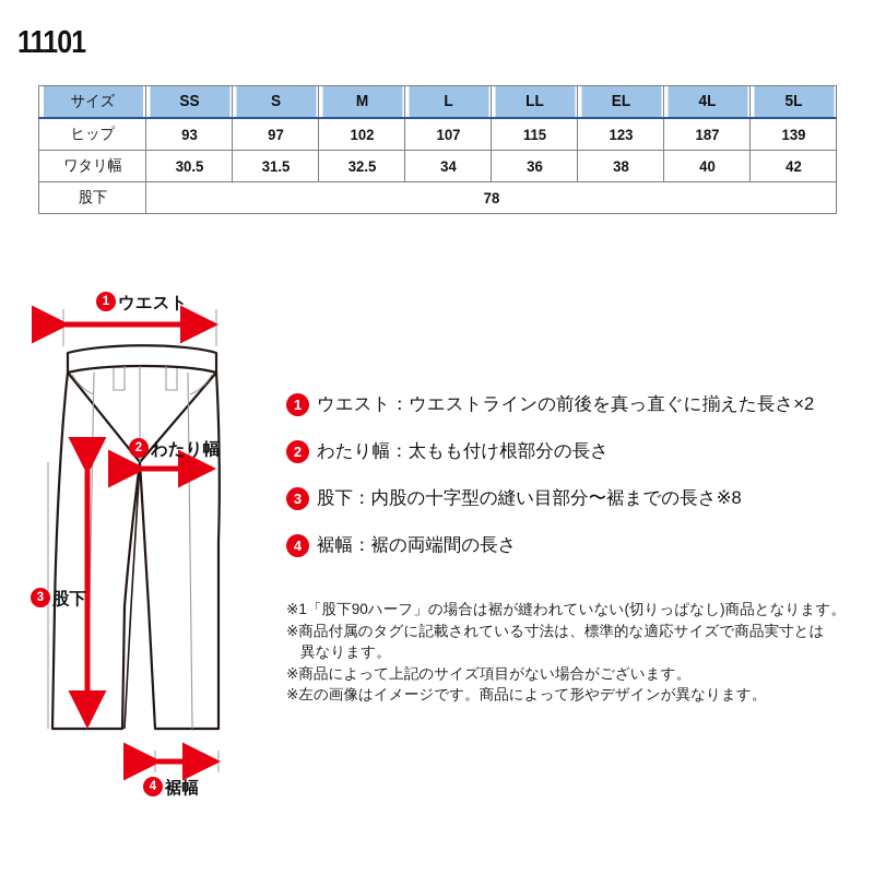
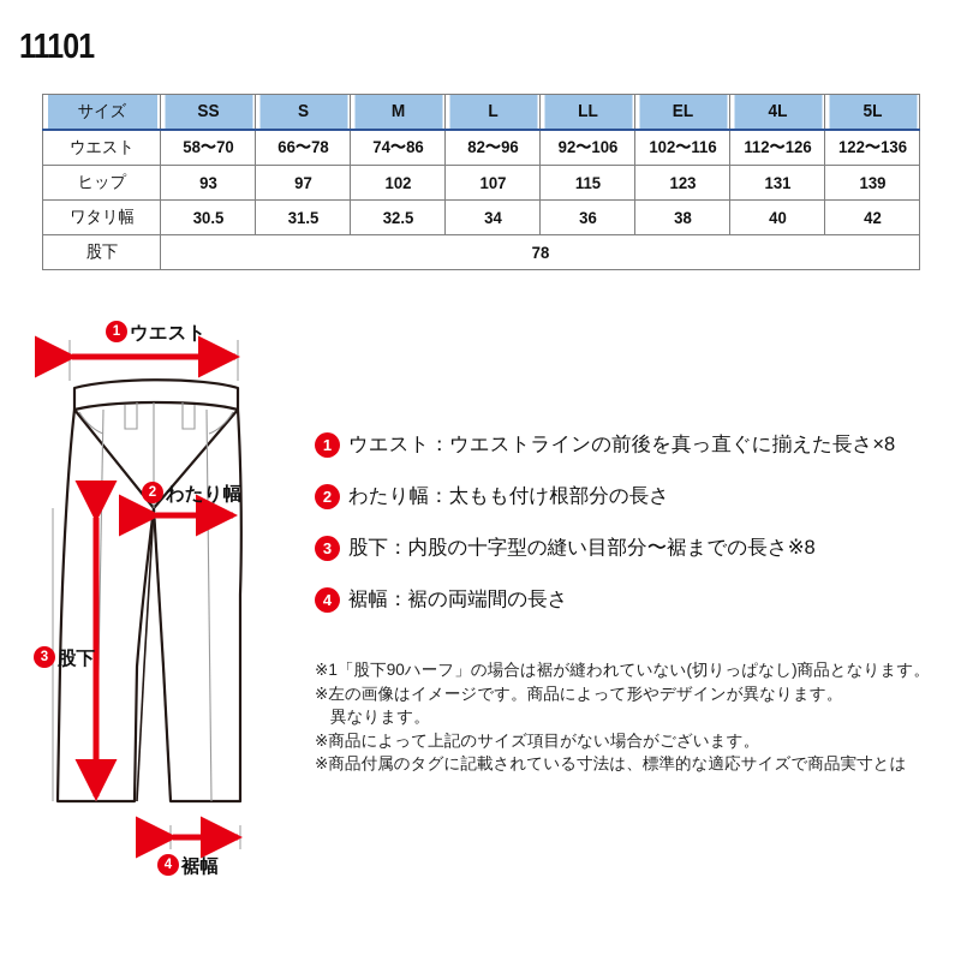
  11101
  サイズ	SS	S	M	L	LL	EL	4L	5L
+ ウエスト	58〜70	66〜78	74〜86	82〜96	92〜106	102〜116	112〜126	122〜136
- ヒップ	93	97	102	107	115	123	187	139
+ ヒップ	93	97	102	107	115	123	131	139
  ワタリ幅	30.5	31.5	32.5	34	36	38	40	42
  股下	78
  1
  ウエスト
  2
  わたり幅
  3
  股下
  4
  裾幅
  1
- ウエスト：ウエストラインの前後を真っ直ぐに揃えた長さ×2
+ ウエスト：ウエストラインの前後を真っ直ぐに揃えた長さ×8
  2
  わたり幅：太もも付け根部分の長さ
  3
  股下：内股の十字型の縫い目部分〜裾までの長さ
  ※8
  4
  裾幅：裾の両端間の長さ
  ※1「股下90ハーフ」の場合は裾が縫われていない(切りっぱなし)商品となります。
- ※商品付属のタグに記載されている寸法は、標準的な適応サイズで商品実寸とは
+ ※左の画像はイメージです。商品によって形やデザインが異なります。
  異なります。
  ※商品によって上記のサイズ項目がない場合がございます。
- ※左の画像はイメージです。商品によって形やデザインが異なります。
+ ※商品付属のタグに記載されている寸法は、標準的な適応サイズで商品実寸とは
